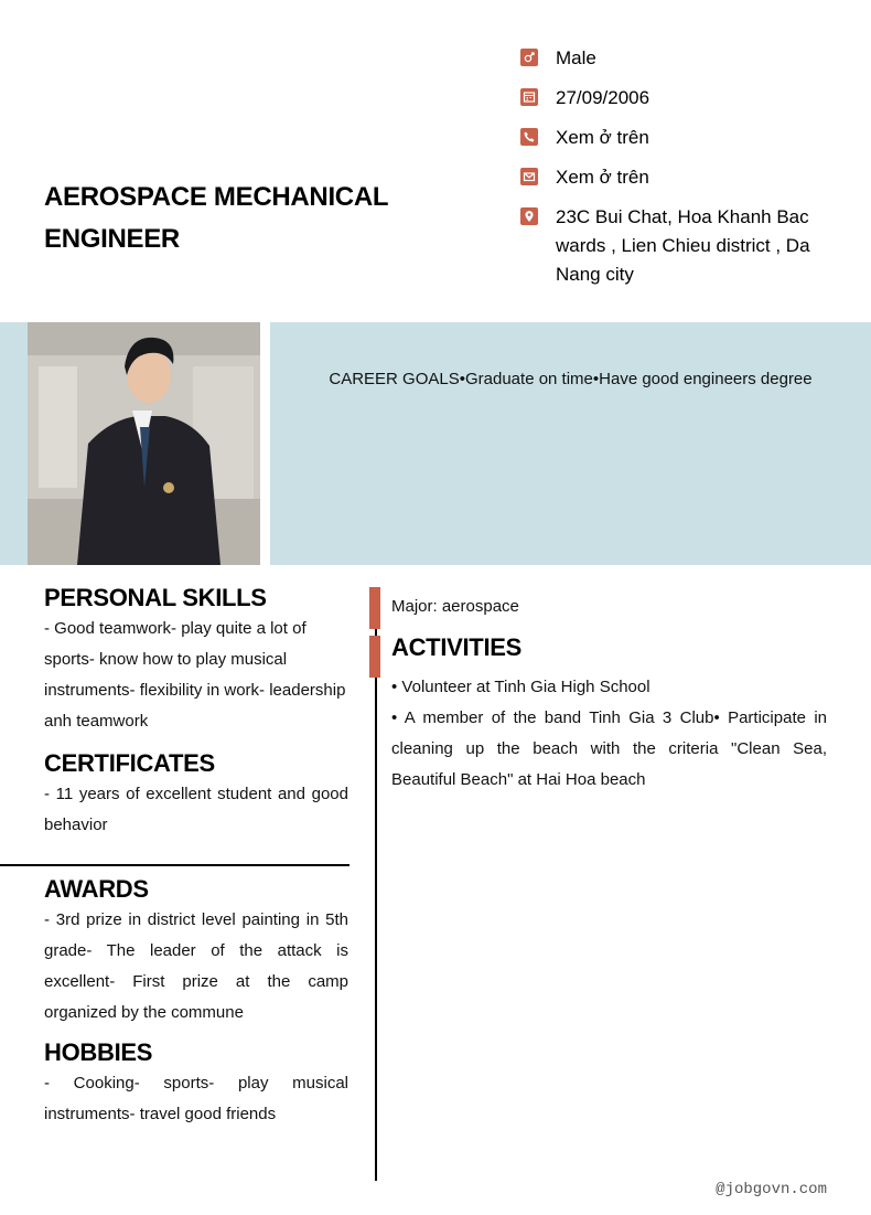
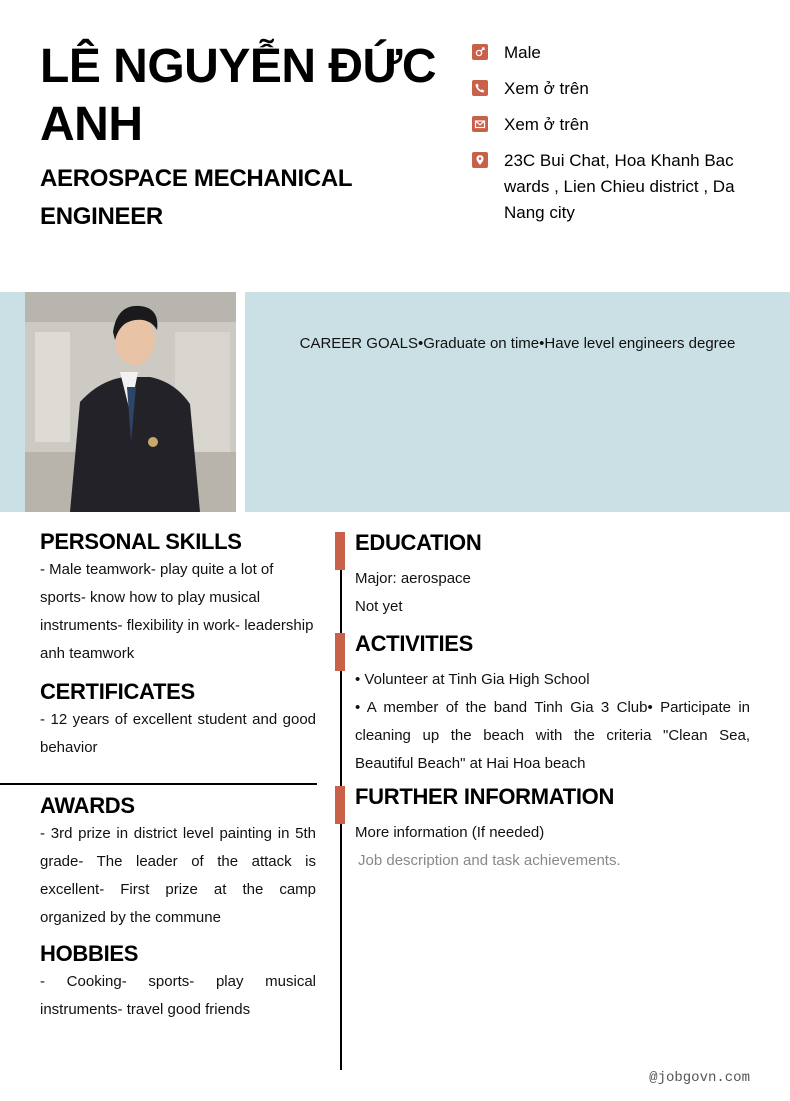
+ LÊ NGUYỄN ĐỨC ANH
  AEROSPACE MECHANICAL ENGINEER
  Male
- 27/09/2006
  Xem ở trên
  Xem ở trên
  23C Bui Chat, Hoa Khanh Bac wards , Lien Chieu district , Da Nang city
- CAREER GOALS•Graduate on time•Have good engineers degree
+ CAREER GOALS•Graduate on time•Have level engineers degree
  PERSONAL SKILLS
- - Good teamwork- play quite a lot of sports- know how to play musical instruments- flexibility in work- leadership anh teamwork
+ - Male teamwork- play quite a lot of sports- know how to play musical instruments- flexibility in work- leadership anh teamwork
  CERTIFICATES
- - 11 years of excellent student and good behavior
+ - 12 years of excellent student and good behavior
  AWARDS
  - 3rd prize in district level painting in 5th grade- The leader of the attack is excellent- First prize at the camp organized by the commune
  HOBBIES
  - Cooking- sports- play musical instruments- travel good friends
+ EDUCATION
  Major: aerospace
+ Not yet
  ACTIVITIES
  • Volunteer at Tinh Gia High School
  • A member of the band Tinh Gia 3 Club• Participate in cleaning up the beach with the criteria "Clean Sea, Beautiful Beach" at Hai Hoa beach
+ FURTHER INFORMATION
+ More information (If needed)
+ Job description and task achievements.
  @jobgovn.com
